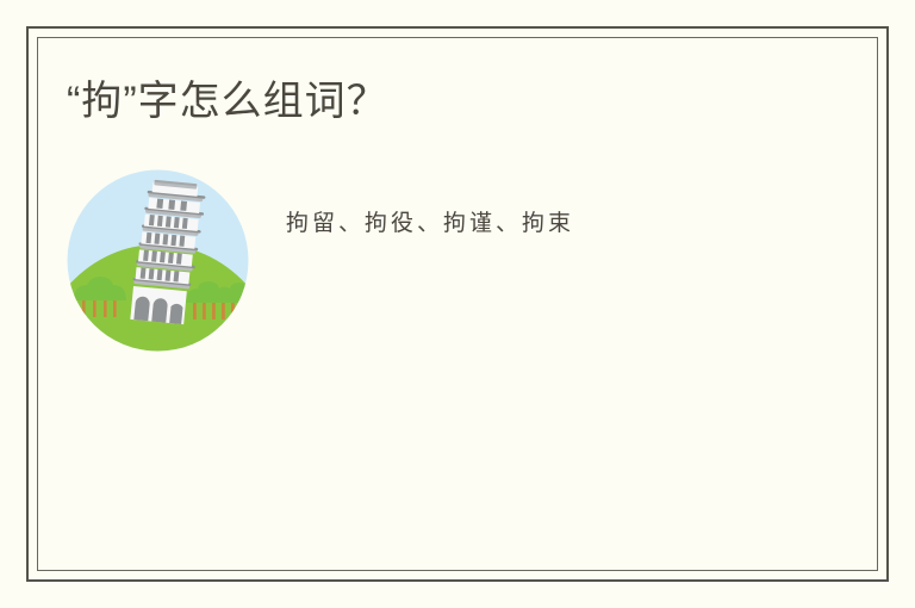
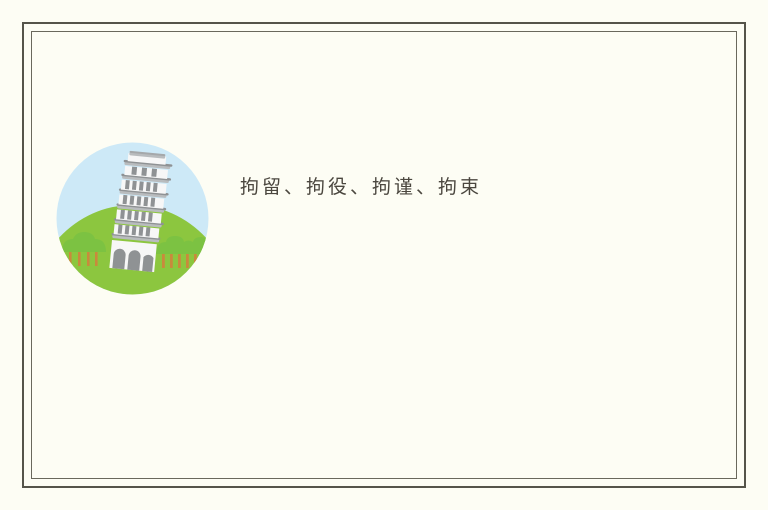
- “拘”字怎么组词？
  拘留、拘役、拘谨、拘束
